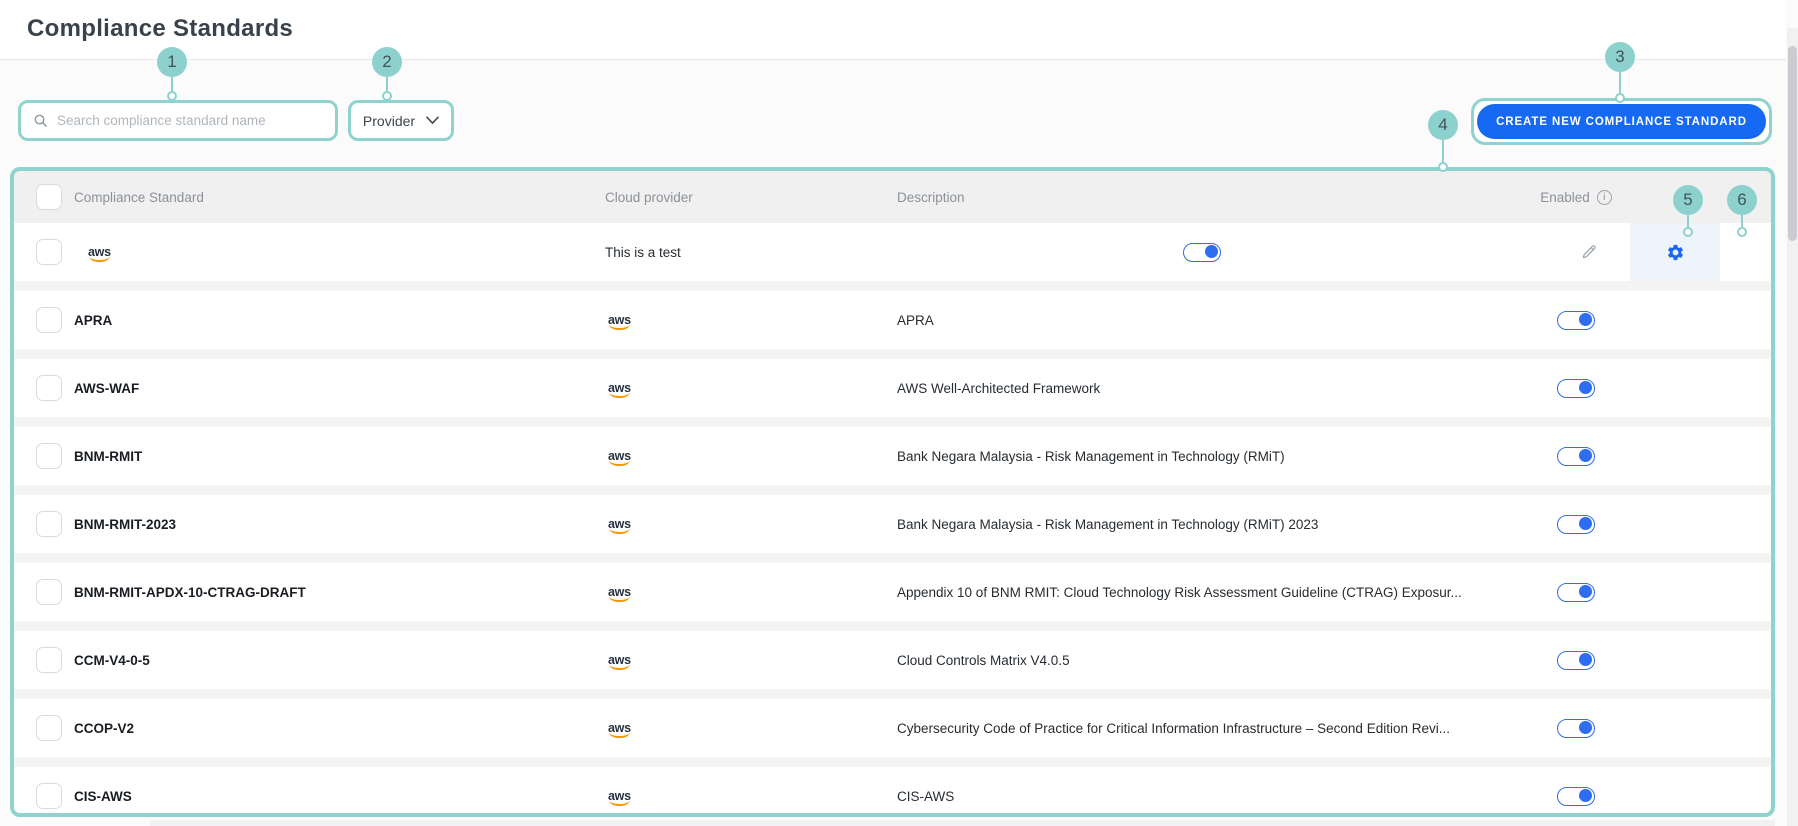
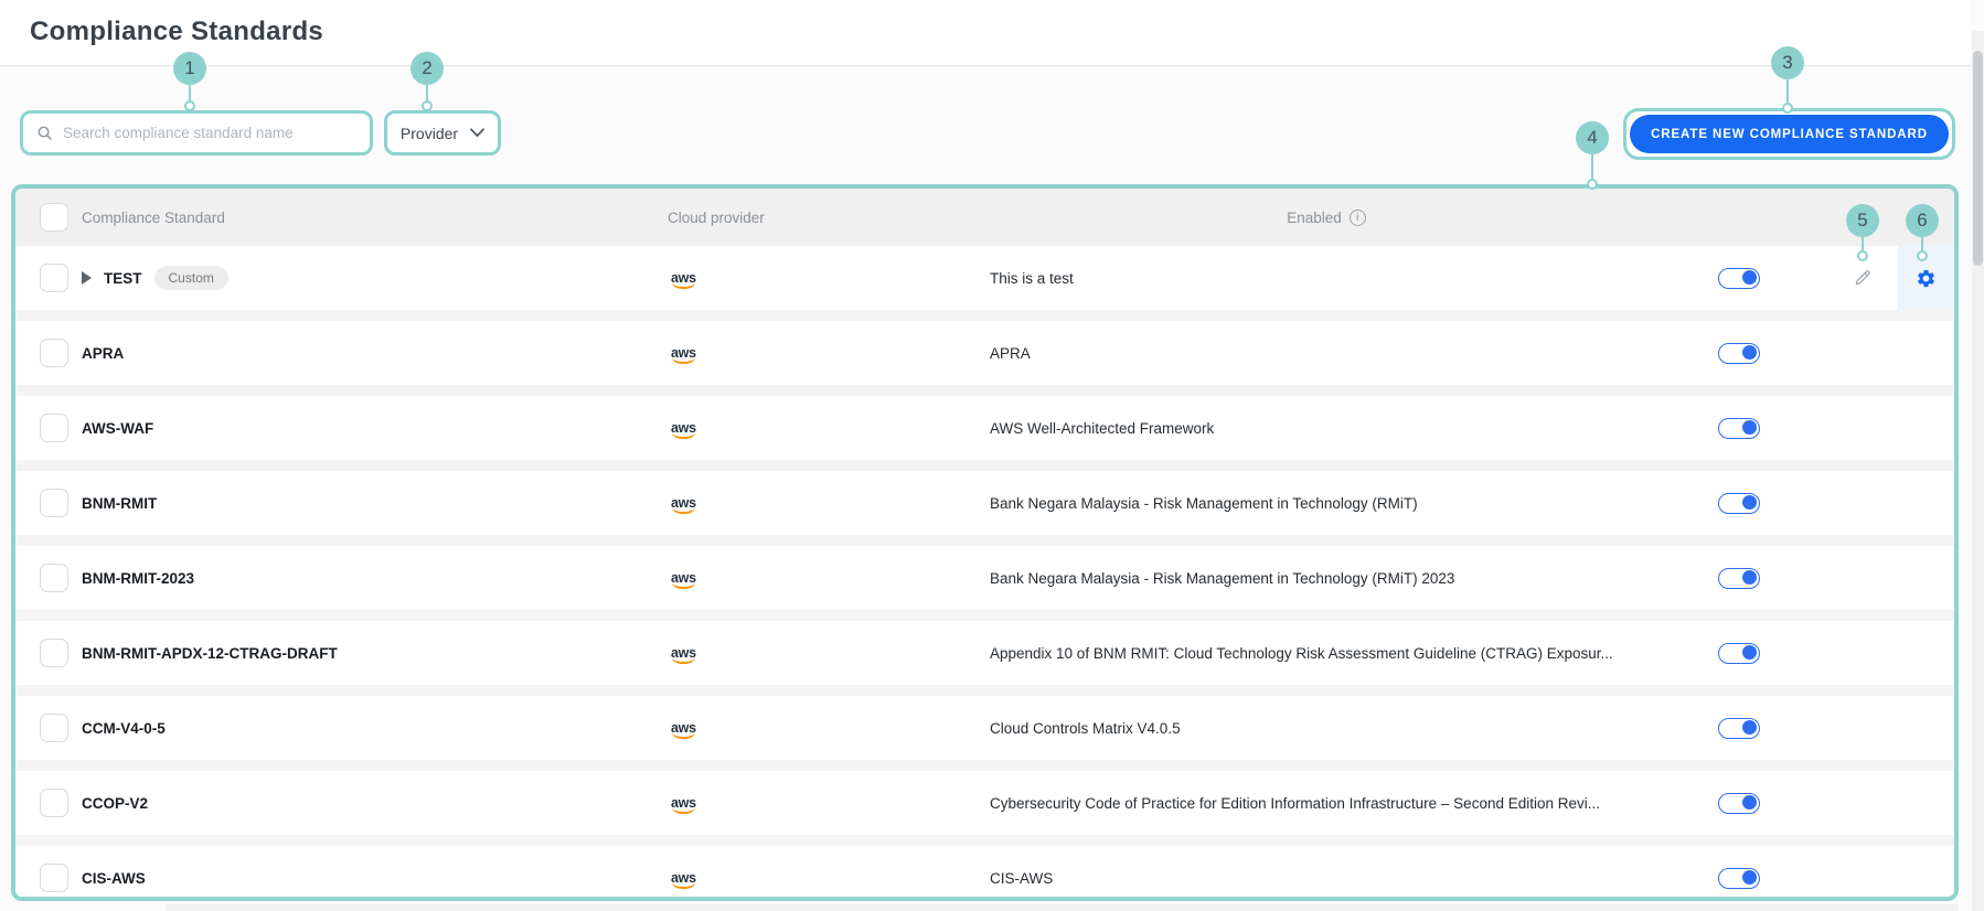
  Compliance Standards
  Search compliance standard name
  Provider
  CREATE NEW COMPLIANCE STANDARD
  Compliance Standard
  Cloud provider
- Description
  Enabled
  i
+ TEST
+ Custom
  aws
  This is a test
  APRA
  aws
  APRA
  AWS-WAF
  aws
  AWS Well-Architected Framework
  BNM-RMIT
  aws
  Bank Negara Malaysia - Risk Management in Technology (RMiT)
  BNM-RMIT-2023
  aws
  Bank Negara Malaysia - Risk Management in Technology (RMiT) 2023
- BNM-RMIT-APDX-10-CTRAG-DRAFT
+ BNM-RMIT-APDX-12-CTRAG-DRAFT
  aws
  Appendix 10 of BNM RMIT: Cloud Technology Risk Assessment Guideline (CTRAG) Exposur...
  CCM-V4-0-5
  aws
  Cloud Controls Matrix V4.0.5
  CCOP-V2
  aws
- Cybersecurity Code of Practice for Critical Information Infrastructure – Second Edition Revi...
+ Cybersecurity Code of Practice for Edition Information Infrastructure – Second Edition Revi...
  CIS-AWS
  aws
  CIS-AWS
  1
  2
  3
  4
  5
  6
